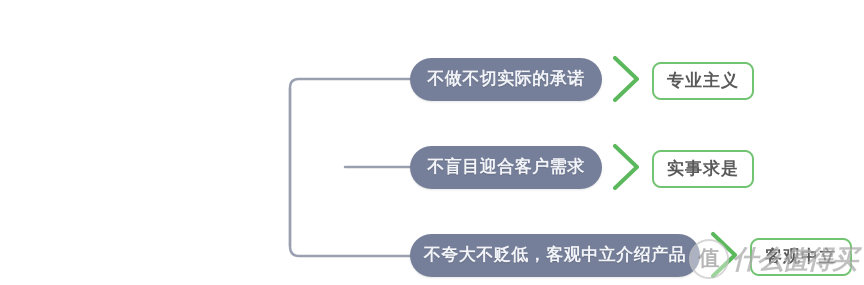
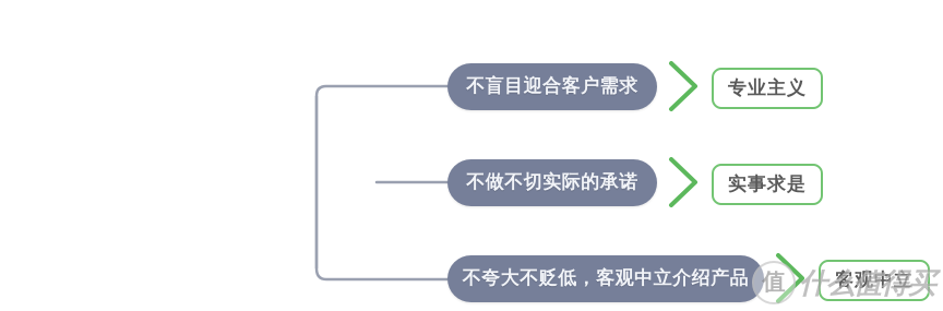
- 不做不切实际的承诺
+ 不盲目迎合客户需求
  专业主义
- 不盲目迎合客户需求
+ 不做不切实际的承诺
  实事求是
  不夸大不贬低，客观中立介绍产品
  客观中立
  值
  什么值得买
